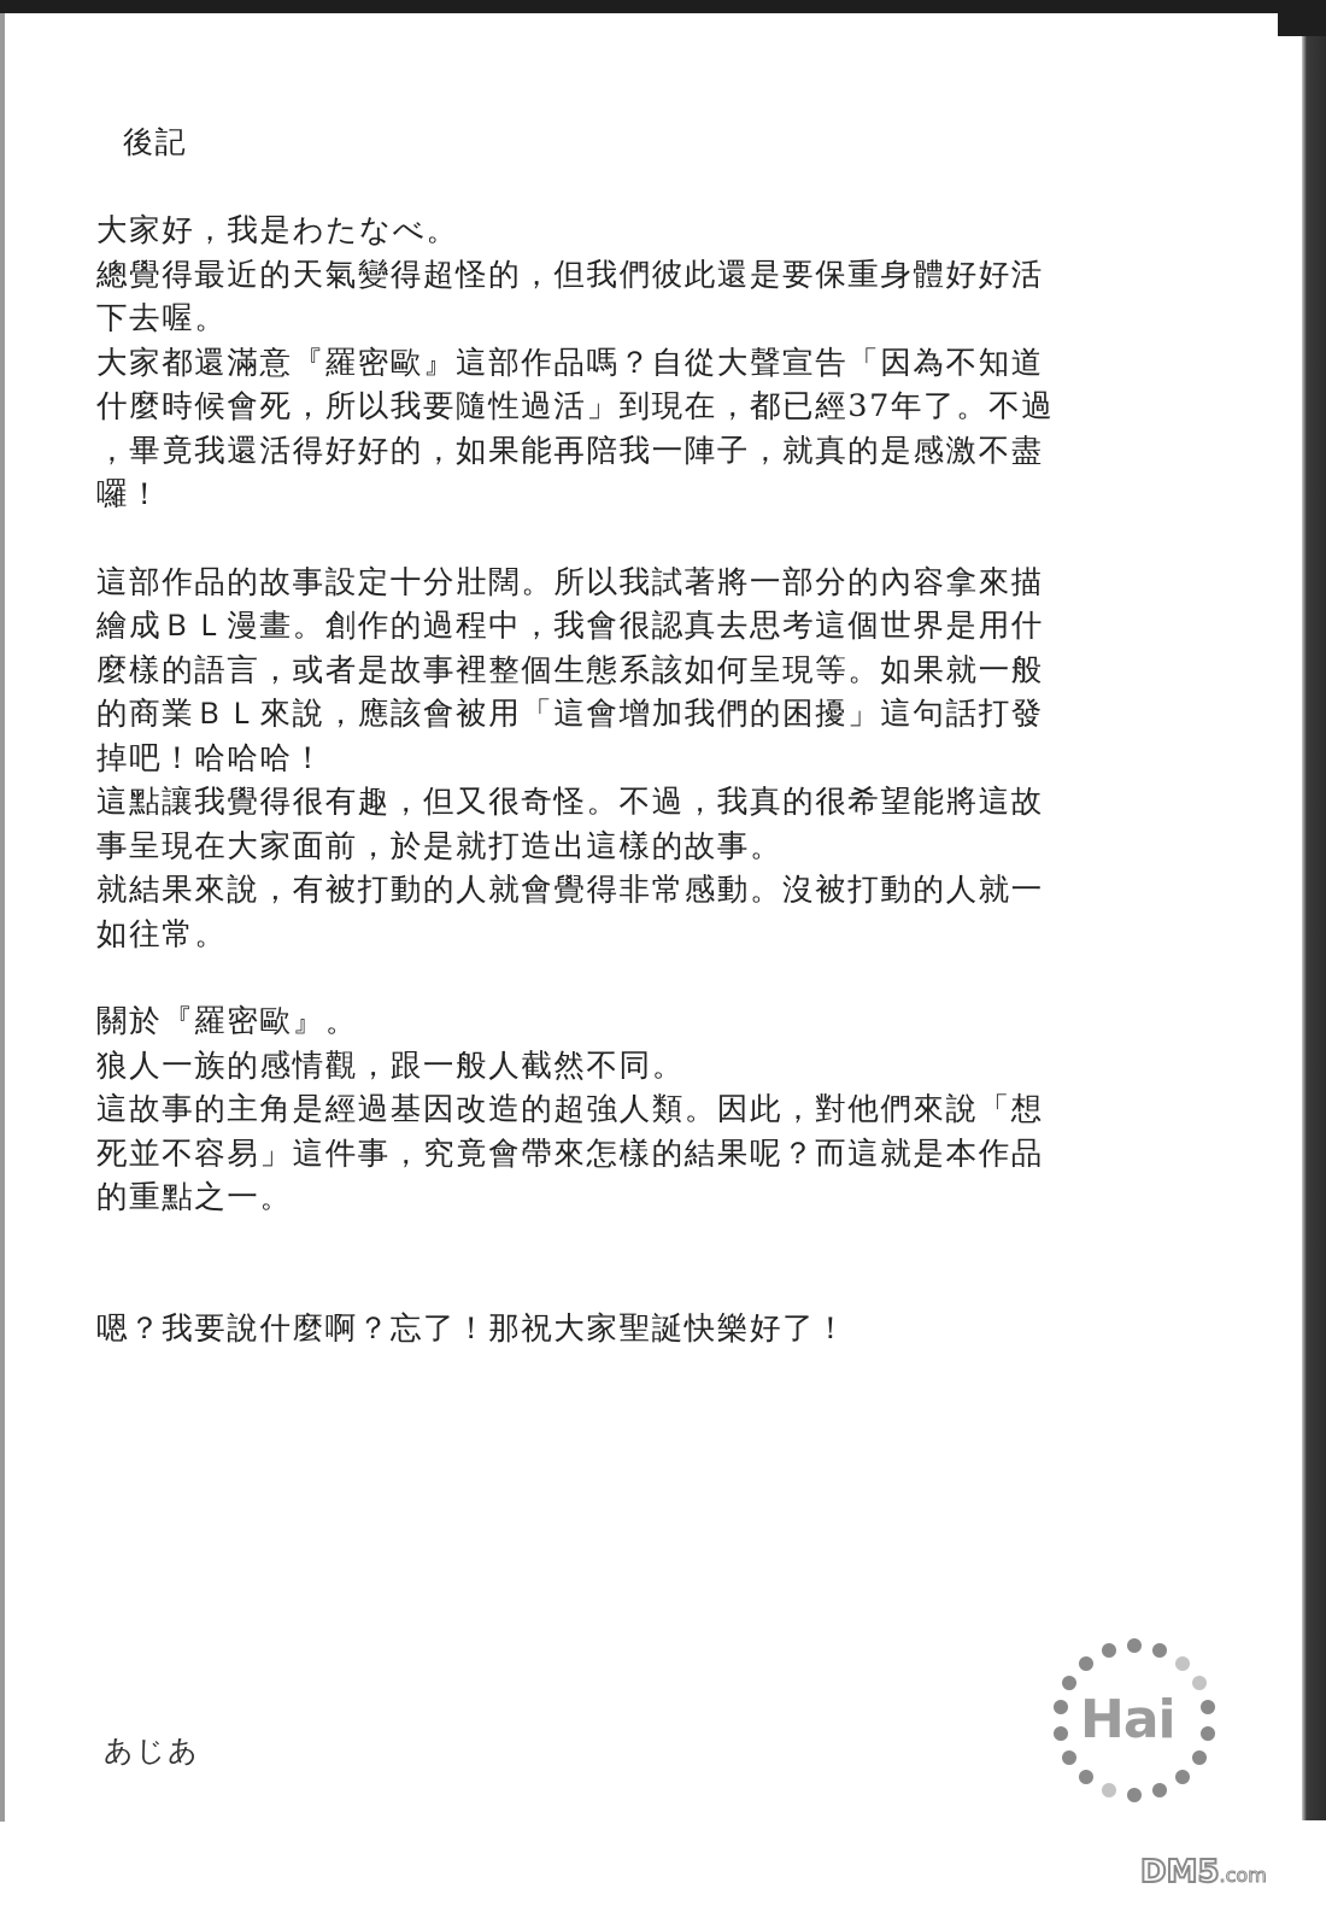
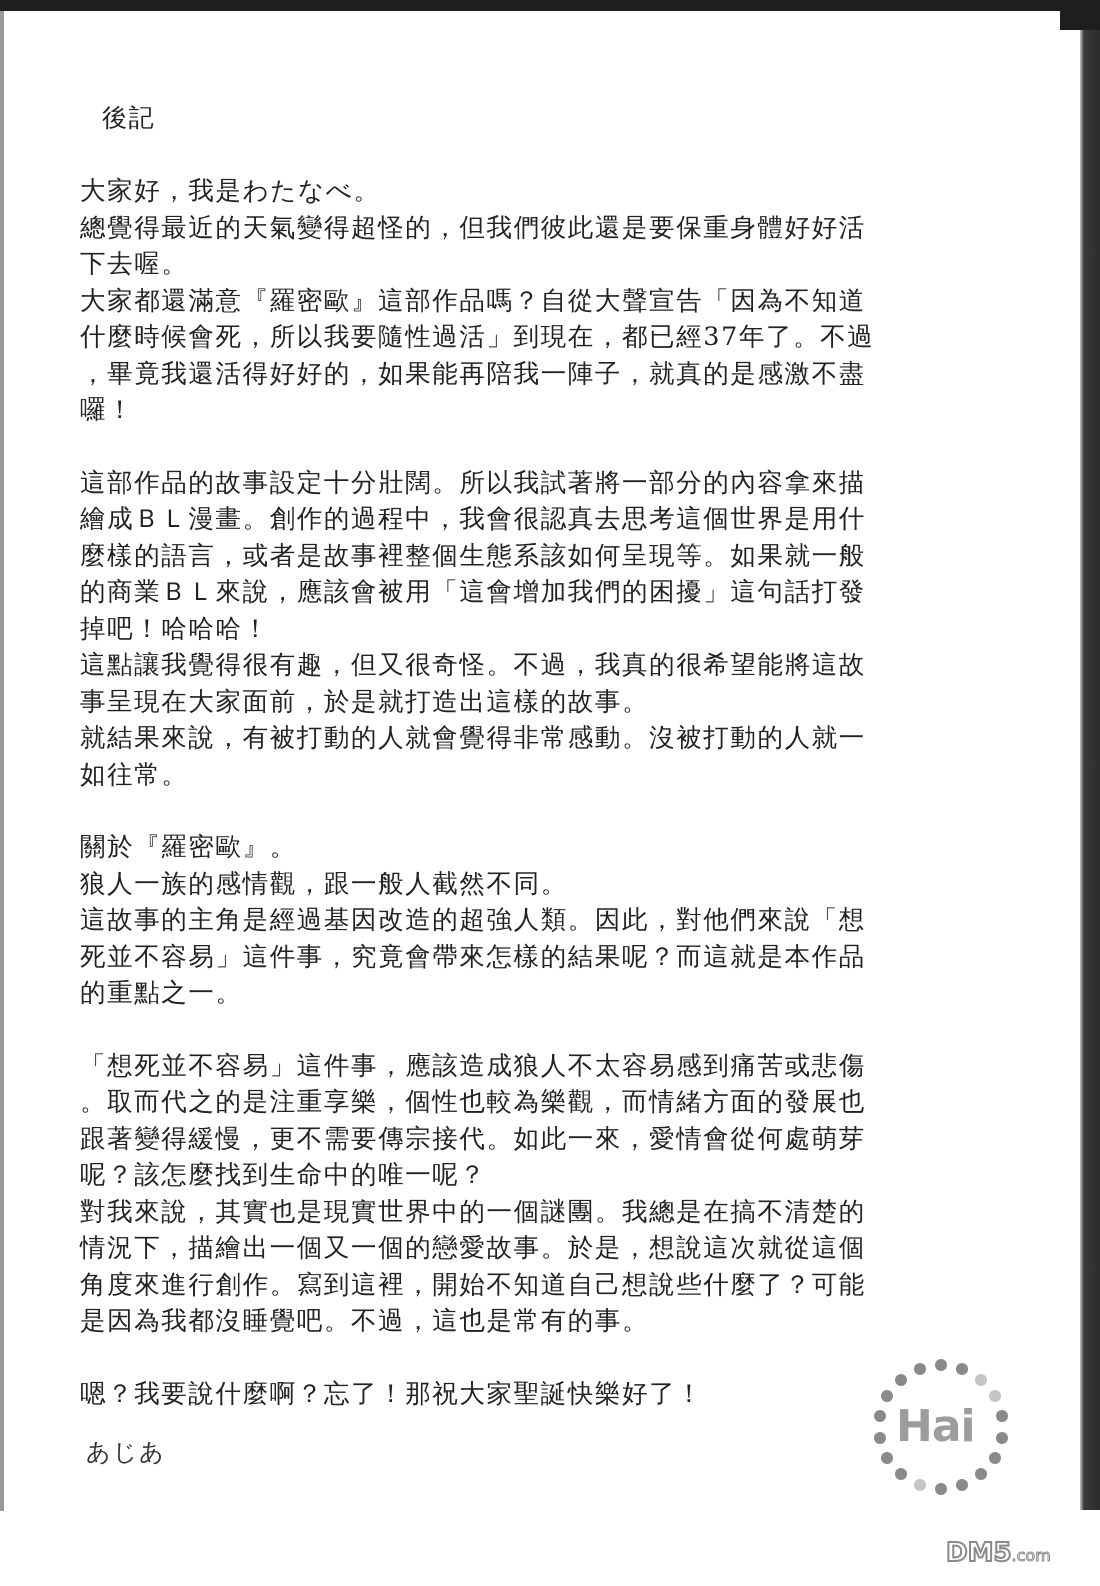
  後記
  大家好，我是わたなべ。
  總覺得最近的天氣變得超怪的，但我們彼此還是要保重身體好好活
  下去喔。
  大家都還滿意『羅密歐』這部作品嗎？自從大聲宣告「因為不知道
  什麼時候會死，所以我要隨性過活」到現在，都已經37年了。不過
  ，畢竟我還活得好好的，如果能再陪我一陣子，就真的是感激不盡
  囉！
  這部作品的故事設定十分壯闊。所以我試著將一部分的內容拿來描
  繪成ＢＬ漫畫。創作的過程中，我會很認真去思考這個世界是用什
  麼樣的語言，或者是故事裡整個生態系該如何呈現等。如果就一般
  的商業ＢＬ來說，應該會被用「這會增加我們的困擾」這句話打發
  掉吧！哈哈哈！
  這點讓我覺得很有趣，但又很奇怪。不過，我真的很希望能將這故
  事呈現在大家面前，於是就打造出這樣的故事。
  就結果來說，有被打動的人就會覺得非常感動。沒被打動的人就一
  如往常。
  關於『羅密歐』。
  狼人一族的感情觀，跟一般人截然不同。
  這故事的主角是經過基因改造的超強人類。因此，對他們來說「想
  死並不容易」這件事，究竟會帶來怎樣的結果呢？而這就是本作品
  的重點之一。
+ 「想死並不容易」這件事，應該造成狼人不太容易感到痛苦或悲傷
+ 。取而代之的是注重享樂，個性也較為樂觀，而情緒方面的發展也
+ 跟著變得緩慢，更不需要傳宗接代。如此一來，愛情會從何處萌芽
+ 呢？該怎麼找到生命中的唯一呢？
+ 對我來說，其實也是現實世界中的一個謎團。我總是在搞不清楚的
+ 情況下，描繪出一個又一個的戀愛故事。於是，想說這次就從這個
+ 角度來進行創作。寫到這裡，開始不知道自己想說些什麼了？可能
+ 是因為我都沒睡覺吧。不過，這也是常有的事。
  嗯？我要說什麼啊？忘了！那祝大家聖誕快樂好了！
  あじあ
  Hai
  DM5.com
